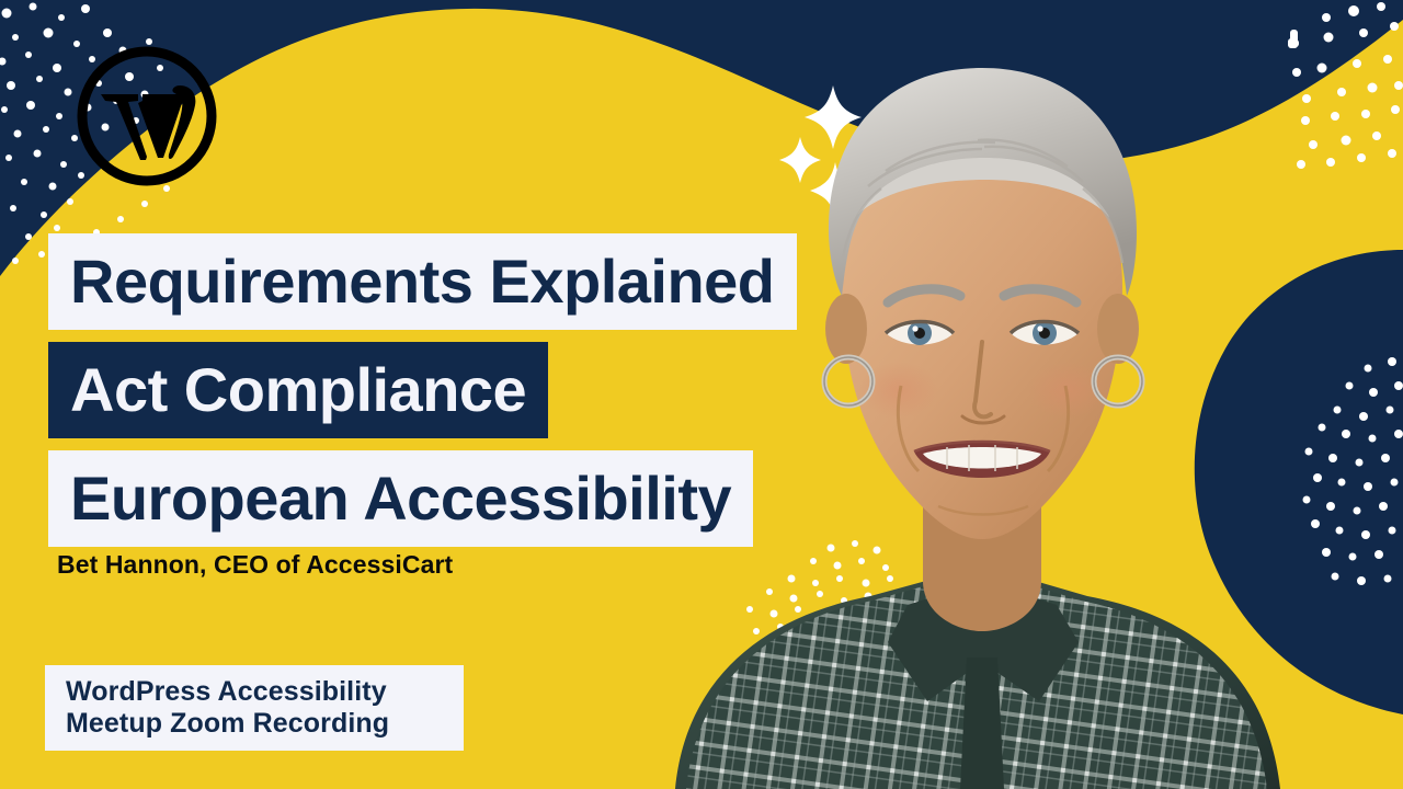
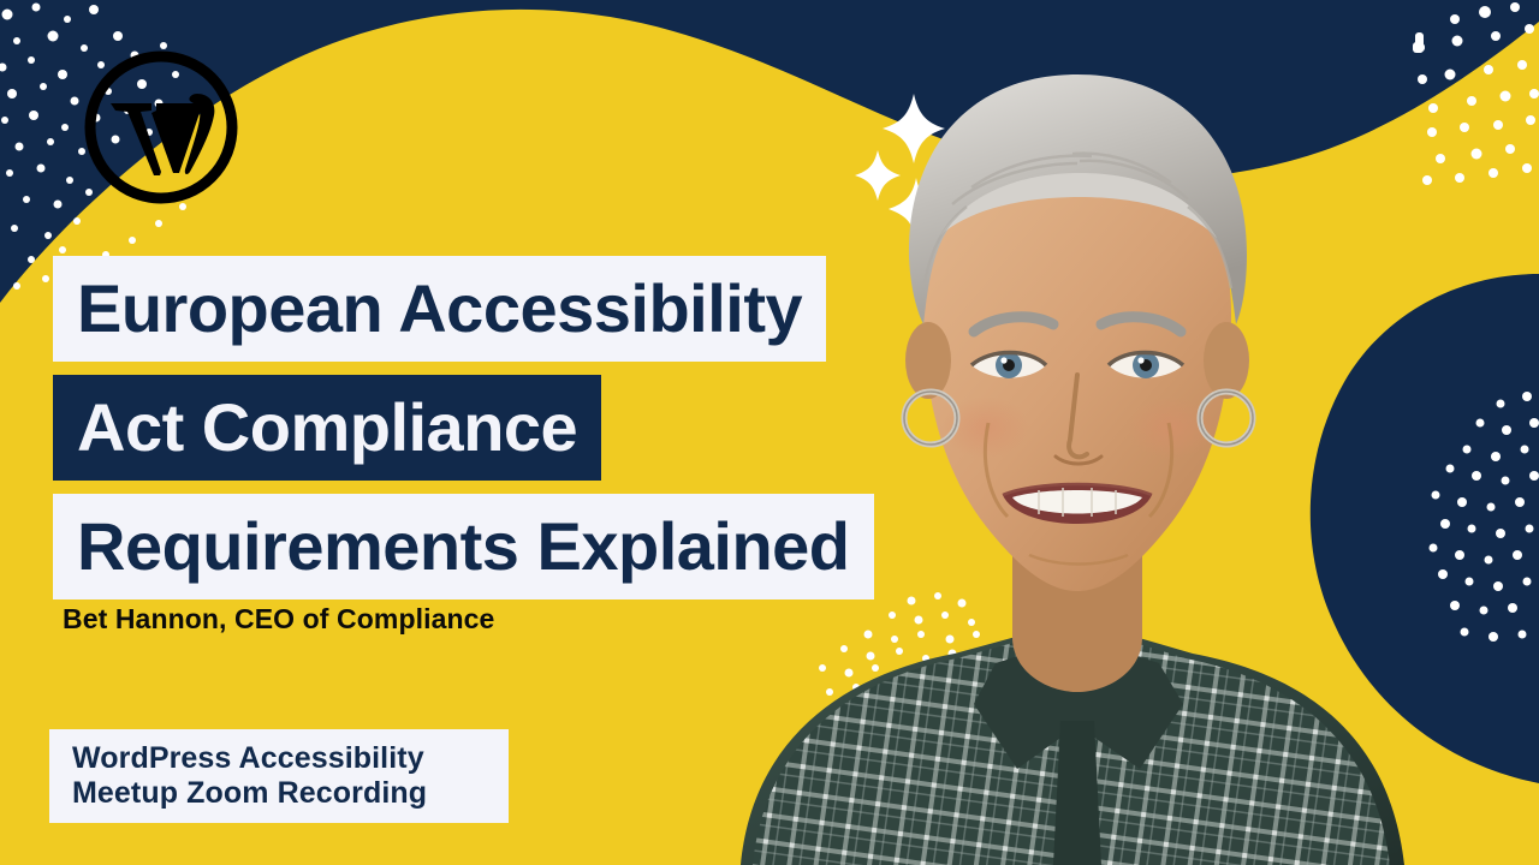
- Requirements Explained
+ European Accessibility
  Act Compliance
- European Accessibility
+ Requirements Explained
- Bet Hannon, CEO of AccessiCart
+ Bet Hannon, CEO of Compliance
  WordPress Accessibility
  Meetup Zoom Recording
